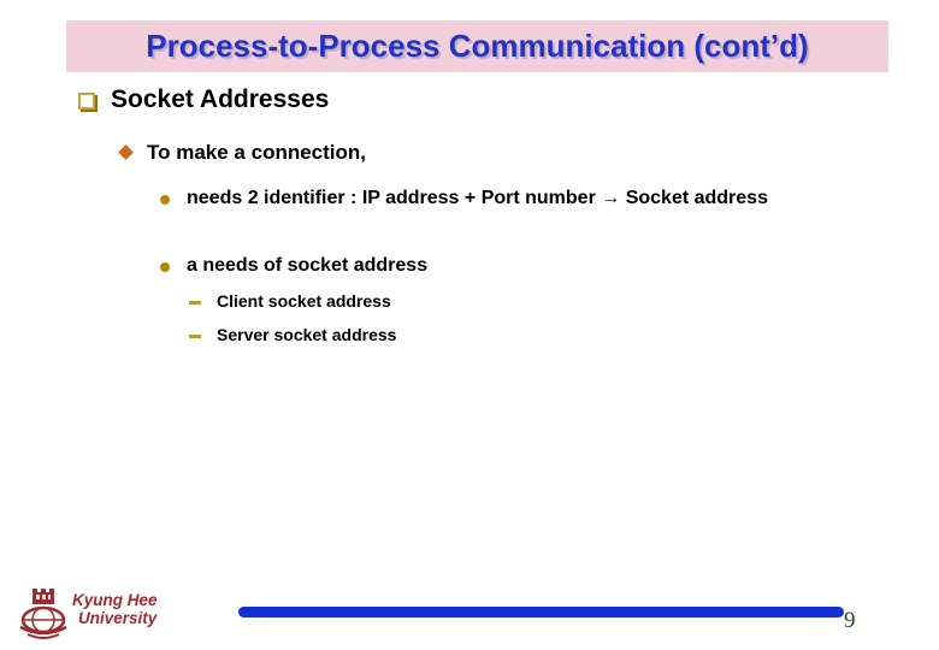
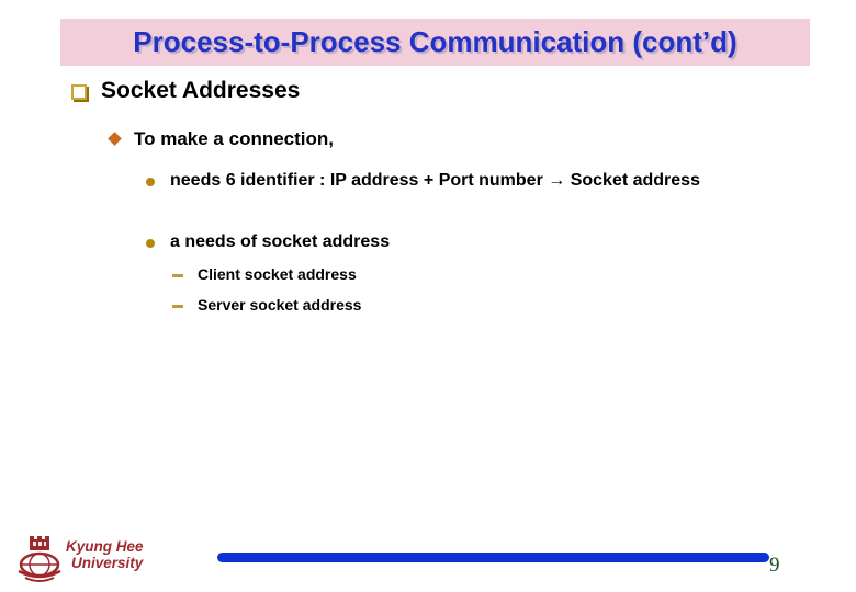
  Process-to-Process Communication (cont’d)
  Socket Addresses
  To make a connection,
- needs 2 identifier : IP address + Port number → Socket address
+ needs 6 identifier : IP address + Port number → Socket address
  a needs of socket address
  Client socket address
  Server socket address
  Kyung Hee
  University
  9
